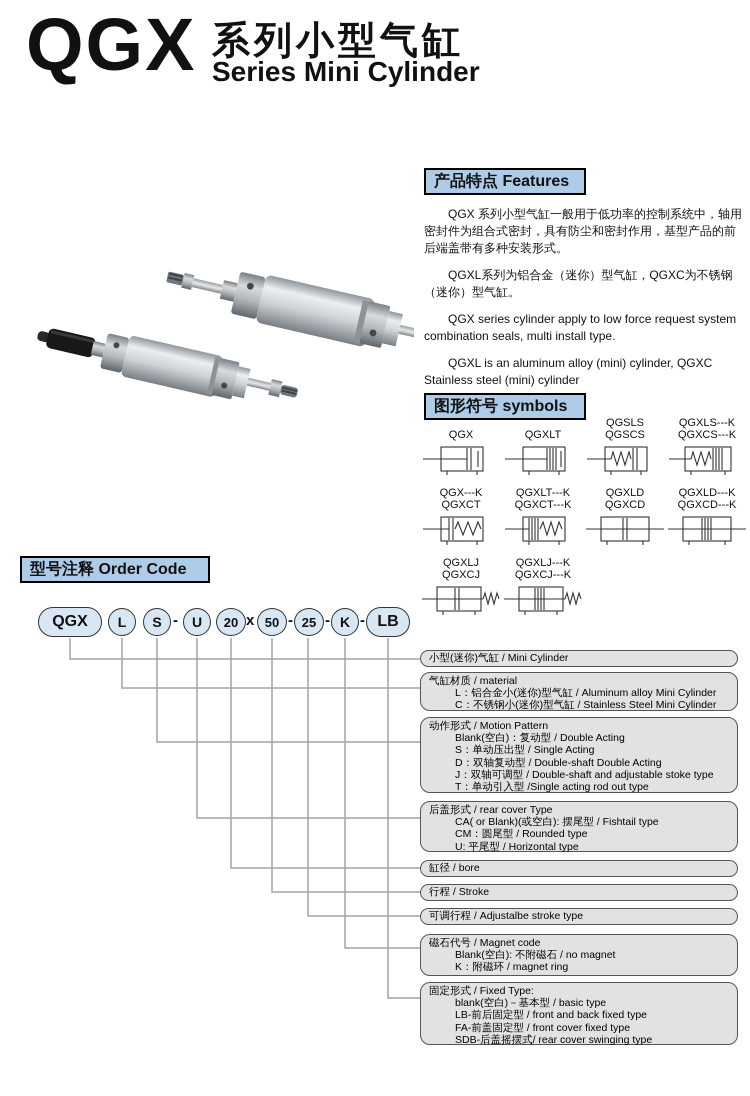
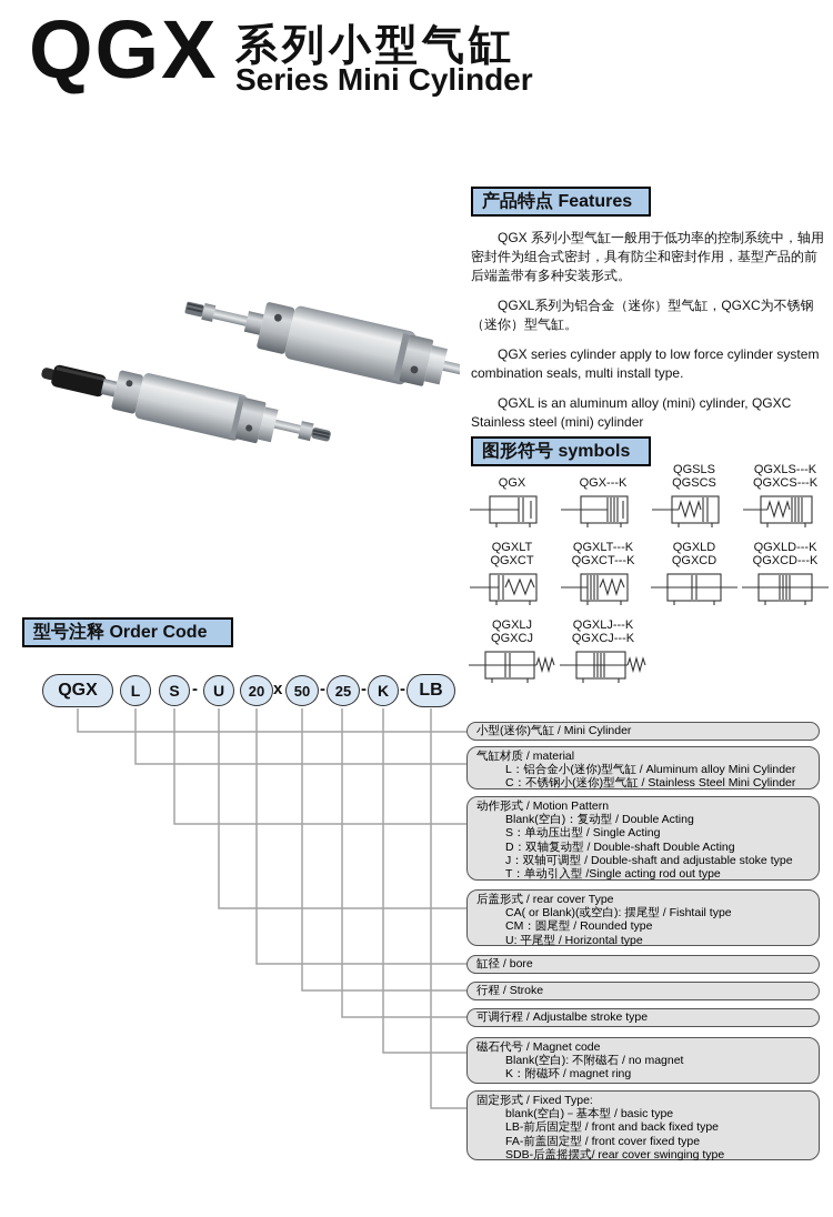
  QGX
  系列小型气缸
  Series Mini Cylinder
  产品特点 Features
  QGX 系列小型气缸一般用于低功率的控制系统中，轴用密封件为组合式密封，具有防尘和密封作用，基型产品的前后端盖带有多种安装形式。
  QGXL系列为铝合金（迷你）型气缸，QGXC为不锈钢（迷你）型气缸。
- QGX series cylinder apply to low force request system combination seals, multi install type.
+ QGX series cylinder apply to low force cylinder system combination seals, multi install type.
  QGXL is an aluminum alloy (mini) cylinder, QGXC Stainless steel (mini) cylinder
  图形符号 symbols
  QGX
- QGXLT
+ QGX---K
  QGSLS
  QGSCS
  QGXLS---K
  QGXCS---K
- QGX---K
+ QGXLT
  QGXCT
  QGXLT---K
  QGXCT---K
  QGXLD
  QGXCD
  QGXLD---K
  QGXCD---K
  QGXLJ
  QGXCJ
  QGXLJ---K
  QGXCJ---K
  型号注释 Order Code
  QGX
  L
  S
  -
  U
  20
  x
  50
  -
  25
  -
  K
  -
  LB
  小型(迷你)气缸 / Mini Cylinder
  气缸材质 / material
  L：铝合金小(迷你)型气缸 / Aluminum alloy Mini Cylinder
  C：不锈钢小(迷你)型气缸 / Stainless Steel Mini Cylinder
  动作形式 / Motion Pattern
  Blank(空白)：复动型 / Double Acting
  S：单动压出型 / Single Acting
  D：双轴复动型 / Double-shaft Double Acting
  J：双轴可调型 / Double-shaft and adjustable stoke type
  T：单动引入型 /Single acting rod out type
  后盖形式 / rear cover Type
  CA( or Blank)(或空白): 摆尾型 / Fishtail type
  CM：圆尾型 / Rounded type
  U: 平尾型 / Horizontal type
  缸径 / bore
  行程 / Stroke
  可调行程 / Adjustalbe stroke type
  磁石代号 / Magnet code
  Blank(空白): 不附磁石 / no magnet
  K：附磁环 / magnet ring
  固定形式 / Fixed Type:
  blank(空白)－基本型 / basic type
  LB-前后固定型 / front and back fixed type
  FA-前盖固定型 / front cover fixed type
  SDB-后盖摇摆式/ rear cover swinging type
